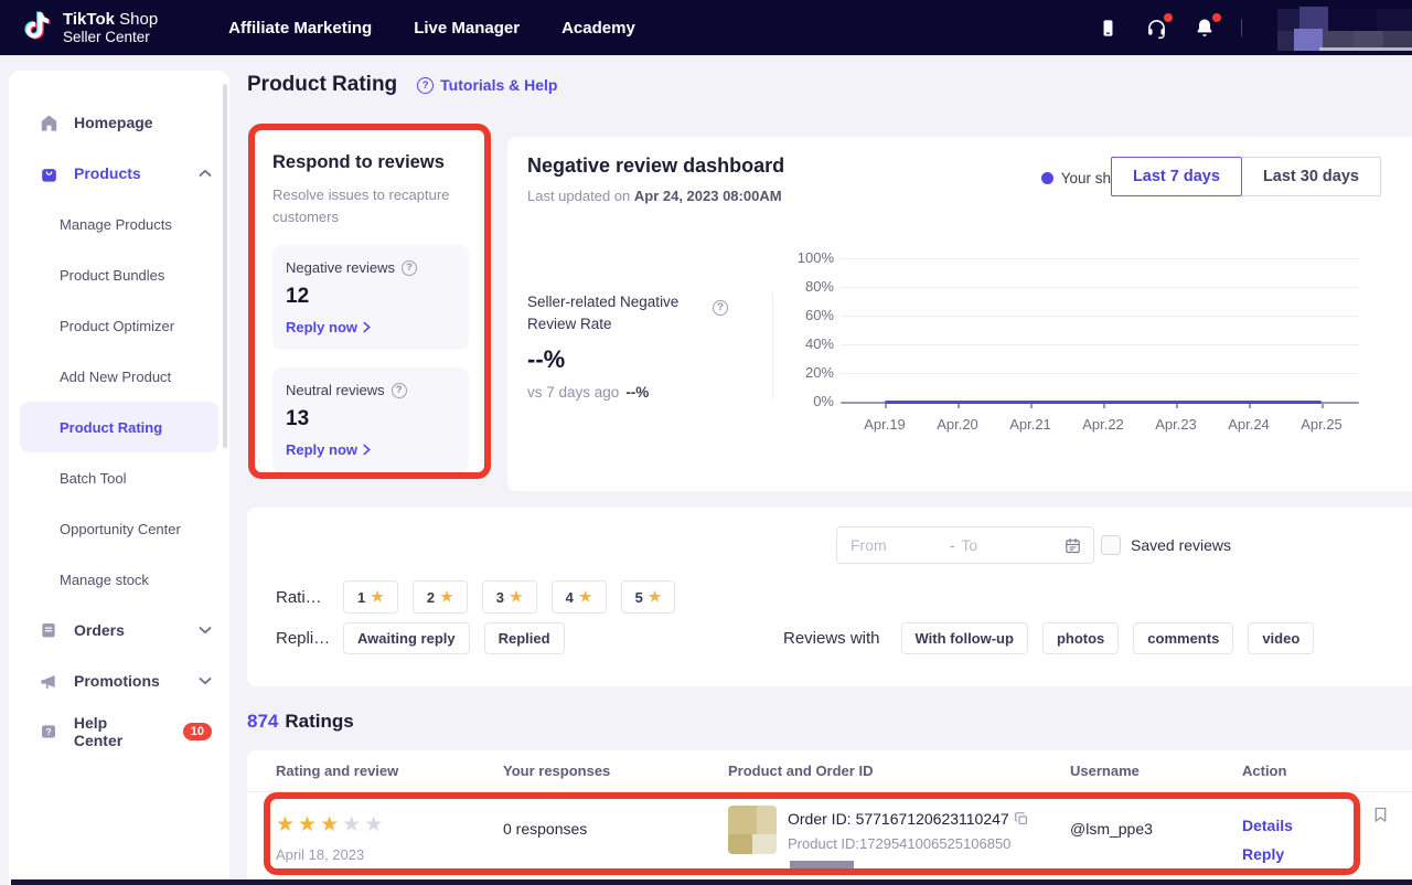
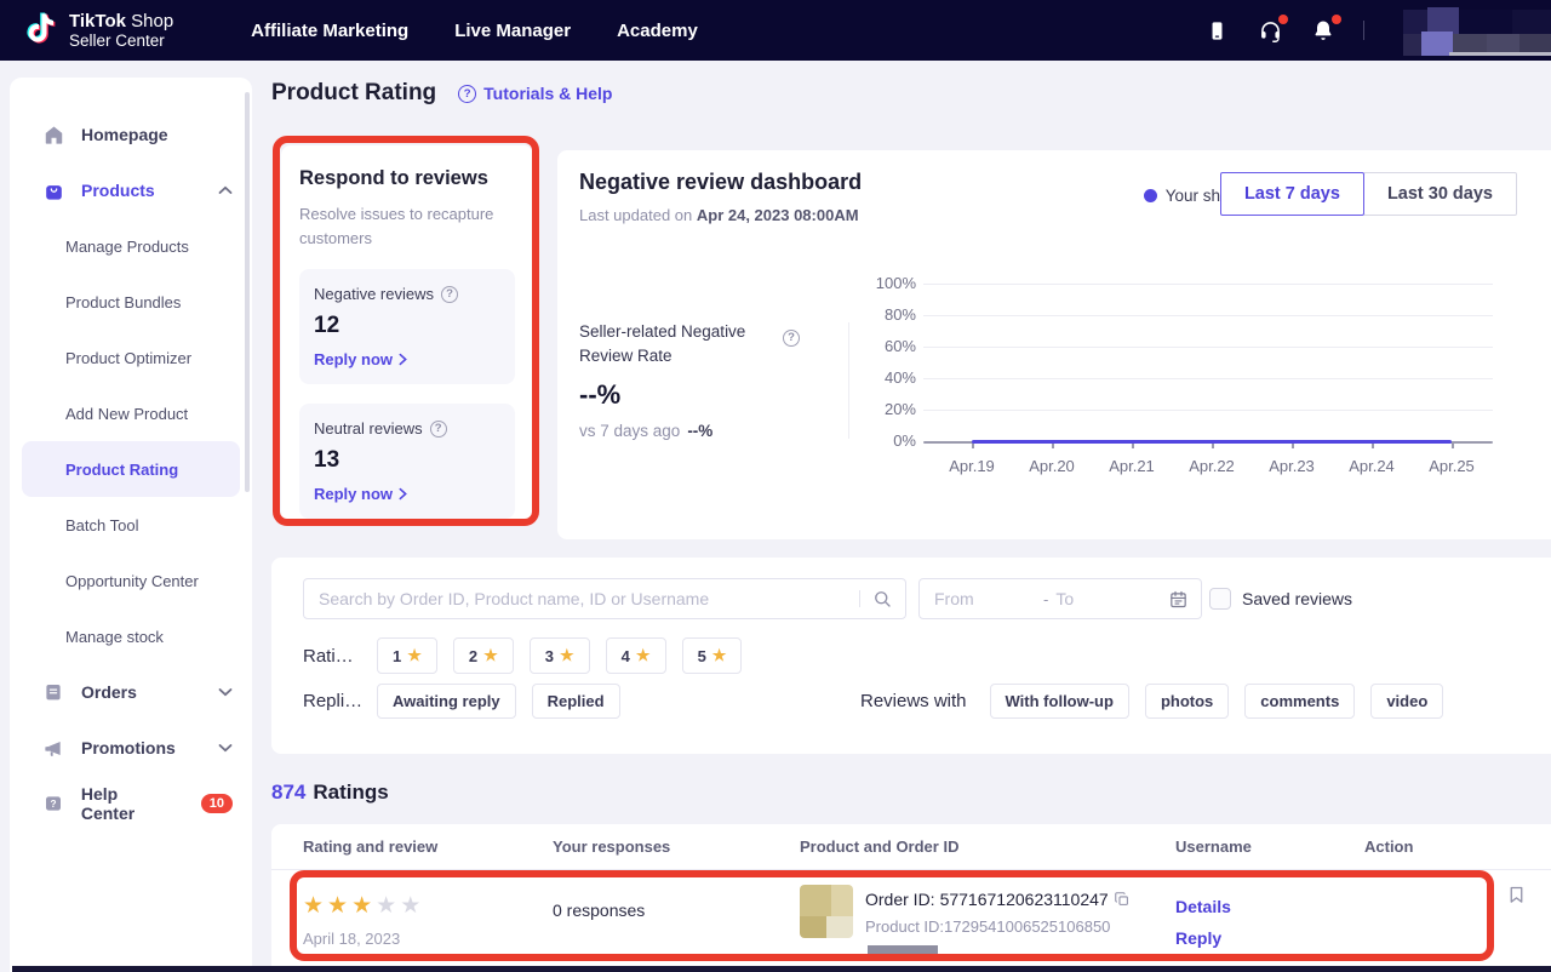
  TikTok Shop
  Seller Center
  Affiliate Marketing
  Live Manager
  Academy
  Homepage
  Products
  Manage Products
  Product Bundles
  Product Optimizer
  Add New Product
  Product Rating
  Batch Tool
  Opportunity Center
  Manage stock
  Orders
  Promotions
  ?
  Help Center
  10
  Product Rating
  ?
  Tutorials & Help
  Respond to reviews
  Resolve issues to recapture customers
  Negative reviews
  ?
  12
  Reply now
  Neutral reviews
  ?
  13
  Reply now
  Negative review dashboard
  Last updated on Apr 24, 2023 08:00AM
  Your sh
  Last 7 days
  Last 30 days
  Seller-related Negative Review Rate
  ?
  --%
  vs 7 days ago --%
  100%
  80%
  60%
  40%
  20%
  0%
  Apr.19
  Apr.20
  Apr.21
  Apr.22
  Apr.23
  Apr.24
  Apr.25
+ Search by Order ID, Product name, ID or Username
  From
  -
  To
  Saved reviews
  Rati…
  1
  ★
  2
  ★
  3
  ★
  4
  ★
  5
  ★
  Repli…
  Awaiting reply
  Replied
  Reviews with
  With follow-up
  photos
  comments
  video
  874 Ratings
  Rating and review
  Your responses
  Product and Order ID
  Username
  Action
  ★★★★★
  April 18, 2023
  0 responses
  Order ID:
  577167120623110247
  Product ID:1729541006525106850
- @lsm_ppe3
  Details
  Reply
